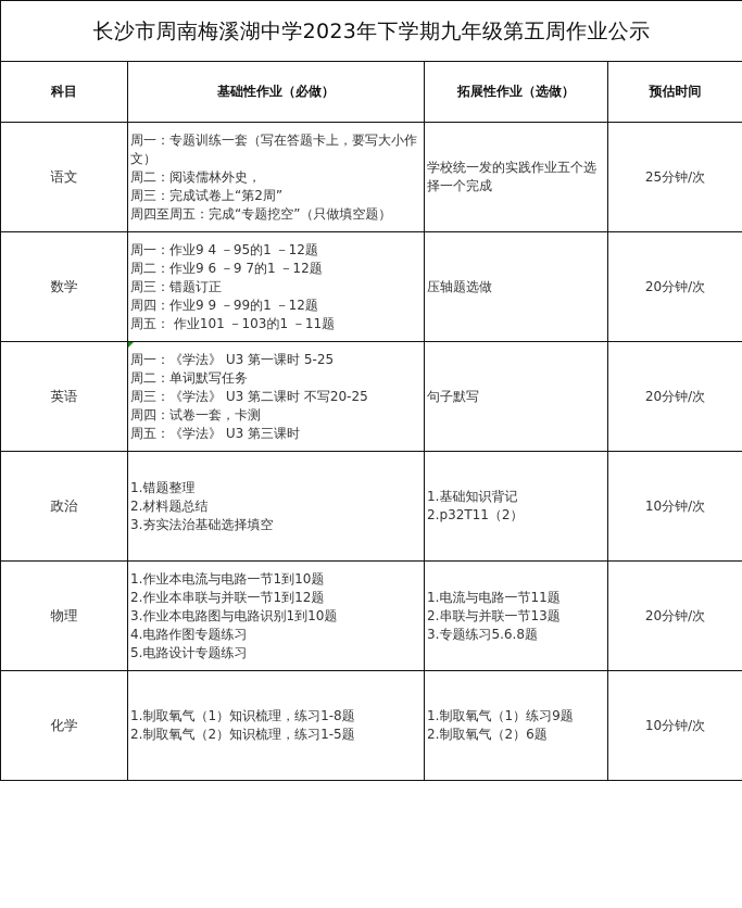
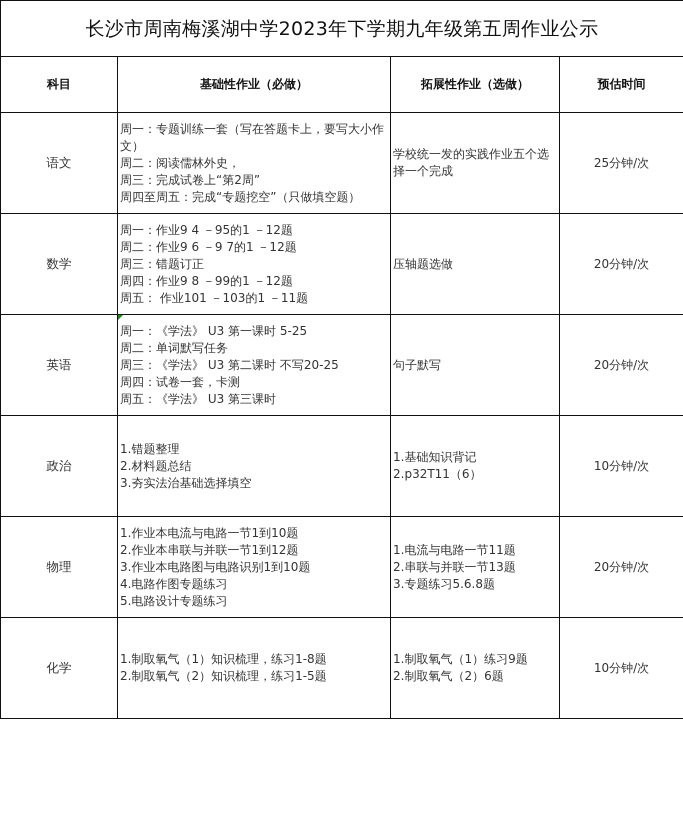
  长沙市周南梅溪湖中学2023年下学期九年级第五周作业公示
  科目	基础性作业（必做）	拓展性作业（选做）	预估时间
  语文	周一：专题训练一套（写在答题卡上，要写大小作文） 周二：阅读儒林外史， 周三：完成试卷上“第2周” 周四至周五：完成“专题挖空”（只做填空题）	学校统一发的实践作业五个选择一个完成	25分钟/次
- 数学	周一：作业9 4 －95的1 －12题 周二：作业9 6 －9 7的1 －12题 周三：错题订正 周四：作业9 9 －99的1 －12题 周五： 作业101 －103的1 －11题	压轴题选做	20分钟/次
+ 数学	周一：作业9 4 －95的1 －12题 周二：作业9 6 －9 7的1 －12题 周三：错题订正 周四：作业9 8 －99的1 －12题 周五： 作业101 －103的1 －11题	压轴题选做	20分钟/次
  英语	周一：《学法》 U3 第一课时 5-25 周二：单词默写任务 周三：《学法》 U3 第二课时 不写20-25 周四：试卷一套，卡测 周五：《学法》 U3 第三课时	句子默写	20分钟/次
- 政治	1.错题整理 2.材料题总结 3.夯实法治基础选择填空	1.基础知识背记 2.p32T11（2）	10分钟/次
+ 政治	1.错题整理 2.材料题总结 3.夯实法治基础选择填空	1.基础知识背记 2.p32T11（6）	10分钟/次
  物理	1.作业本电流与电路一节1到10题 2.作业本串联与并联一节1到12题 3.作业本电路图与电路识别1到10题 4.电路作图专题练习 5.电路设计专题练习	1.电流与电路一节11题 2.串联与并联一节13题 3.专题练习5.6.8题	20分钟/次
  化学	1.制取氧气（1）知识梳理，练习1-8题 2.制取氧气（2）知识梳理，练习1-5题	1.制取氧气（1）练习9题 2.制取氧气（2）6题	10分钟/次
